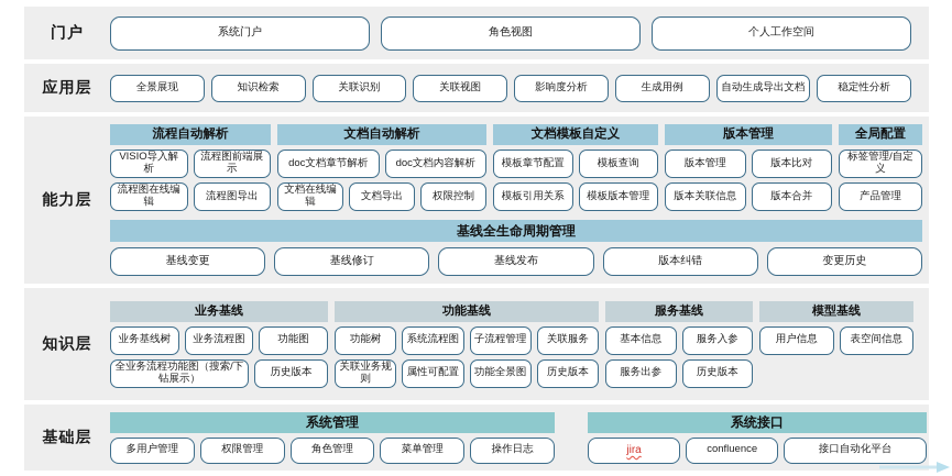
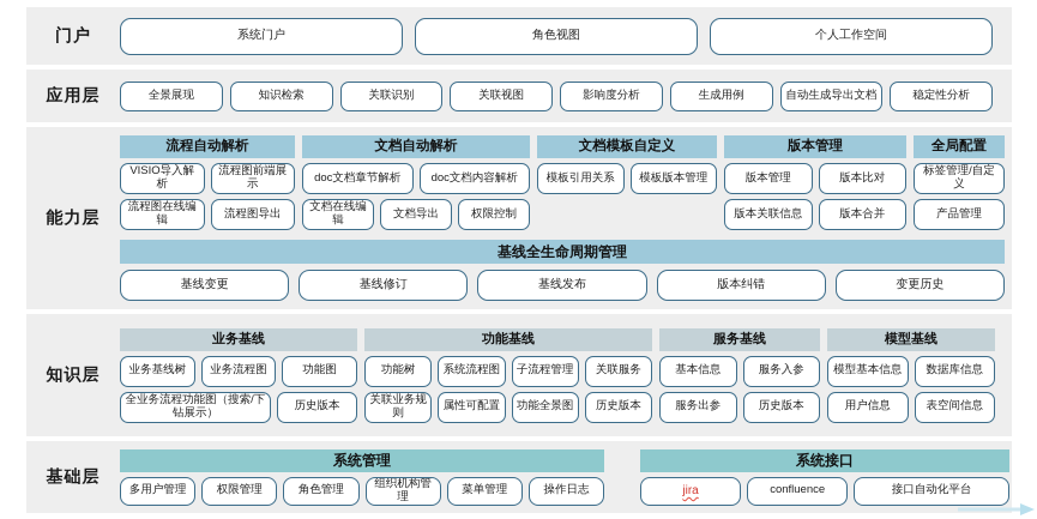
  门户
  系统门户
  角色视图
  个人工作空间
  应用层
  全景展现
  知识检索
  关联识别
  关联视图
  影响度分析
  生成用例
  自动生成导出文档
  稳定性分析
  能力层
  流程自动解析
  VISIO导入解析
  流程图前端展示
  流程图在线编辑
  流程图导出
  文档自动解析
  doc文档章节解析
  doc文档内容解析
  文档在线编辑
  文档导出
  权限控制
  文档模板自定义
- 模板章节配置
- 模板查询
  模板引用关系
  模板版本管理
  版本管理
  版本管理
  版本比对
  版本关联信息
  版本合并
  全局配置
  标签管理/自定义
  产品管理
  基线全生命周期管理
  基线变更
  基线修订
  基线发布
  版本纠错
  变更历史
  知识层
  业务基线
  业务基线树
  业务流程图
  功能图
  全业务流程功能图（搜索/下钻展示）
  历史版本
  功能基线
  功能树
  系统流程图
  子流程管理
  关联服务
  关联业务规则
  属性可配置
  功能全景图
  历史版本
  服务基线
  基本信息
  服务入参
  服务出参
  历史版本
  模型基线
+ 模型基本信息
+ 数据库信息
  用户信息
  表空间信息
  基础层
  系统管理
  多用户管理
  权限管理
  角色管理
+ 组织机构管理
  菜单管理
  操作日志
  系统接口
  jira
  confluence
  接口自动化平台
